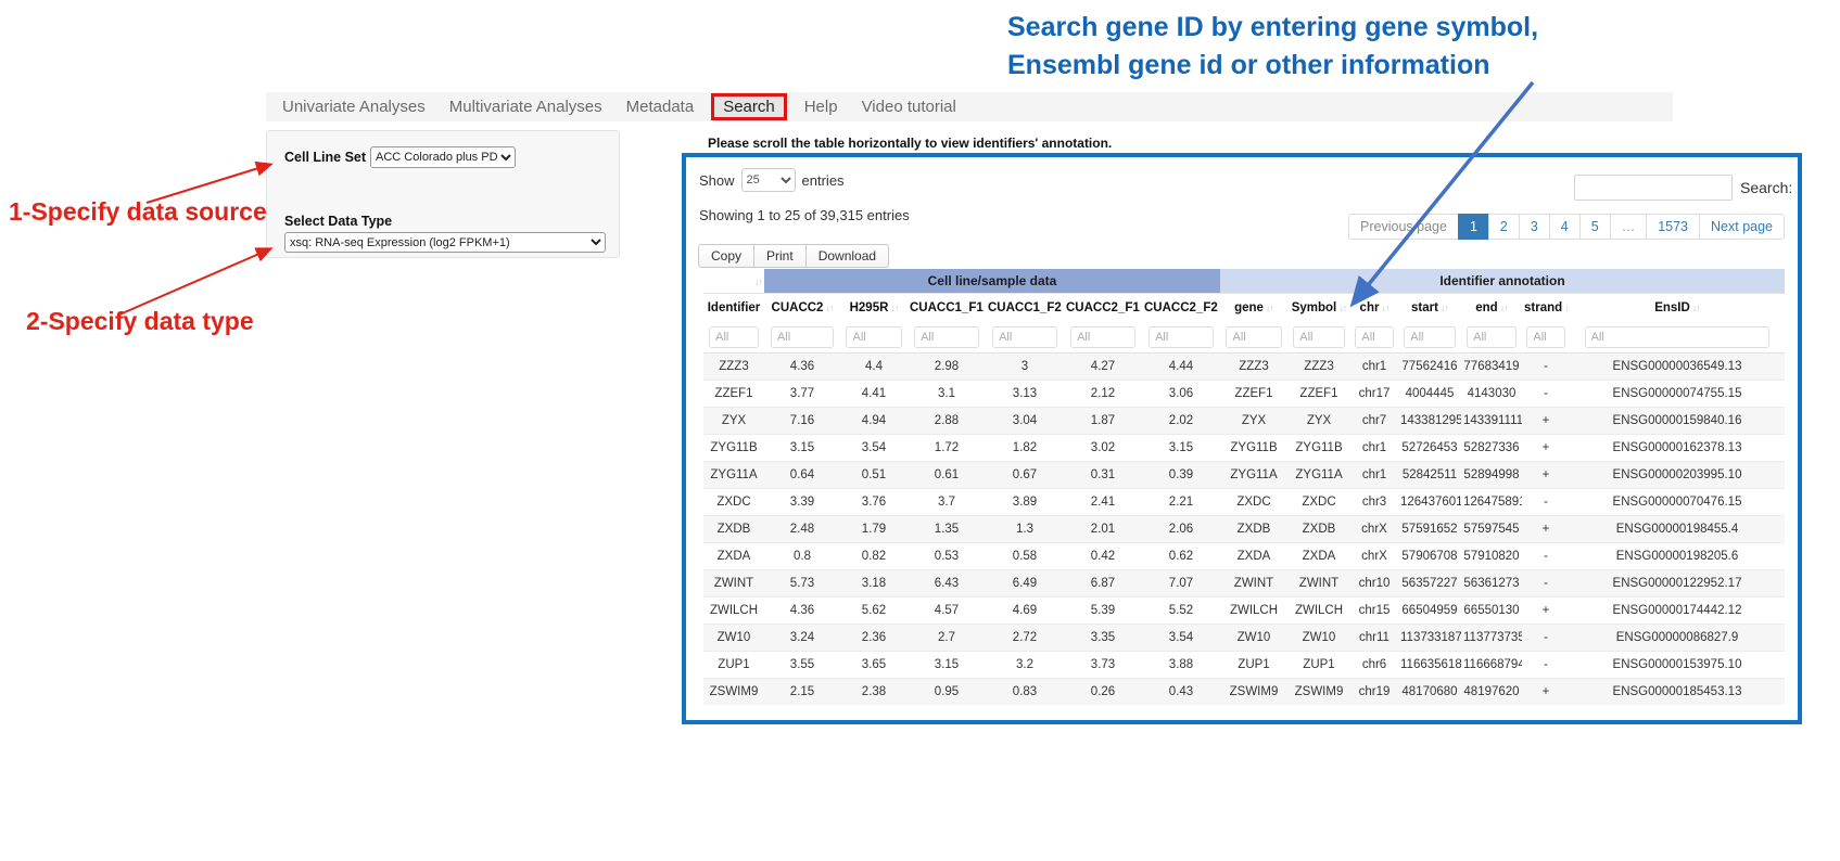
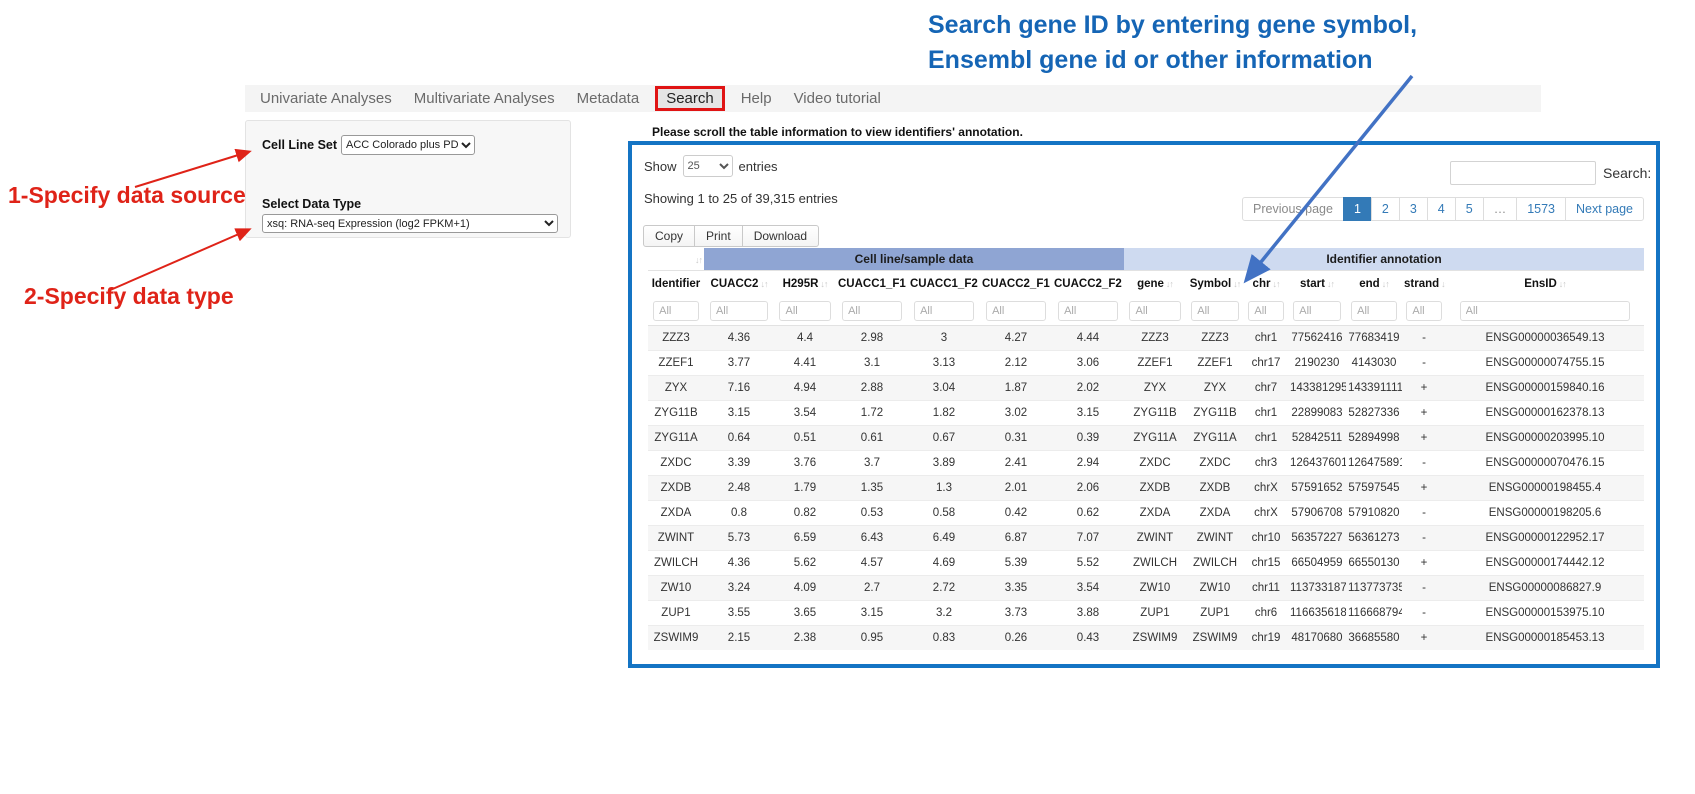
  Search gene ID by entering gene symbol,
  Ensembl gene id or other information
  1-Specify data source
  2-Specify data type
  Univariate Analyses
  Multivariate Analyses
  Metadata
  Search
  Help
  Video tutorial
  Cell Line Set
  ACC Colorado plus PD
  Select Data Type
  xsq: RNA-seq Expression (log2 FPKM+1)
- Please scroll the table horizontally to view identifiers' annotation.
+ Please scroll the table information to view identifiers' annotation.
  Show
  25
  entries
  Search:
  Showing 1 to 25 of 39,315 entries
  Previous page
  1
  2
  3
  4
  5
  …
  1573
  Next page
  Copy
  Print
  Download
  ↓↑	Cell line/sample data	Identifier annotation
  Identifier	CUACC2 ↓↑	H295R ↓↑	CUACC1_F1	CUACC1_F2	CUACC2_F1	CUACC2_F2	gene ↓↑	Symbol ↓↑	chr ↓↑	start ↓↑	end ↓↑	strand ↓	EnsID ↓↑
  All	All	All	All	All	All	All	All	All	All	All	All	All	All
  ZZZ3	4.36	4.4	2.98	3	4.27	4.44	ZZZ3	ZZZ3	chr1	77562416	77683419	-	ENSG00000036549.13
- ZZEF1	3.77	4.41	3.1	3.13	2.12	3.06	ZZEF1	ZZEF1	chr17	4004445	4143030	-	ENSG00000074755.15
+ ZZEF1	3.77	4.41	3.1	3.13	2.12	3.06	ZZEF1	ZZEF1	chr17	2190230	4143030	-	ENSG00000074755.15
  ZYX	7.16	4.94	2.88	3.04	1.87	2.02	ZYX	ZYX	chr7	143381295	143391111	+	ENSG00000159840.16
- ZYG11B	3.15	3.54	1.72	1.82	3.02	3.15	ZYG11B	ZYG11B	chr1	52726453	52827336	+	ENSG00000162378.13
+ ZYG11B	3.15	3.54	1.72	1.82	3.02	3.15	ZYG11B	ZYG11B	chr1	22899083	52827336	+	ENSG00000162378.13
  ZYG11A	0.64	0.51	0.61	0.67	0.31	0.39	ZYG11A	ZYG11A	chr1	52842511	52894998	+	ENSG00000203995.10
- ZXDC	3.39	3.76	3.7	3.89	2.41	2.21	ZXDC	ZXDC	chr3	126437601	12647589	-	ENSG00000070476.15
+ ZXDC	3.39	3.76	3.7	3.89	2.41	2.94	ZXDC	ZXDC	chr3	126437601	12647589	-	ENSG00000070476.15
  ZXDB	2.48	1.79	1.35	1.3	2.01	2.06	ZXDB	ZXDB	chrX	57591652	57597545	+	ENSG00000198455.4
  ZXDA	0.8	0.82	0.53	0.58	0.42	0.62	ZXDA	ZXDA	chrX	57906708	57910820	-	ENSG00000198205.6
- ZWINT	5.73	3.18	6.43	6.49	6.87	7.07	ZWINT	ZWINT	chr10	56357227	56361273	-	ENSG00000122952.17
+ ZWINT	5.73	6.59	6.43	6.49	6.87	7.07	ZWINT	ZWINT	chr10	56357227	56361273	-	ENSG00000122952.17
  ZWILCH	4.36	5.62	4.57	4.69	5.39	5.52	ZWILCH	ZWILCH	chr15	66504959	66550130	+	ENSG00000174442.12
- ZW10	3.24	2.36	2.7	2.72	3.35	3.54	ZW10	ZW10	chr11	113733187	113773735	-	ENSG00000086827.9
+ ZW10	3.24	4.09	2.7	2.72	3.35	3.54	ZW10	ZW10	chr11	113733187	113773735	-	ENSG00000086827.9
  ZUP1	3.55	3.65	3.15	3.2	3.73	3.88	ZUP1	ZUP1	chr6	116635618	116668794	-	ENSG00000153975.10
- ZSWIM9	2.15	2.38	0.95	0.83	0.26	0.43	ZSWIM9	ZSWIM9	chr19	48170680	48197620	+	ENSG00000185453.13
+ ZSWIM9	2.15	2.38	0.95	0.83	0.26	0.43	ZSWIM9	ZSWIM9	chr19	48170680	36685580	+	ENSG00000185453.13
